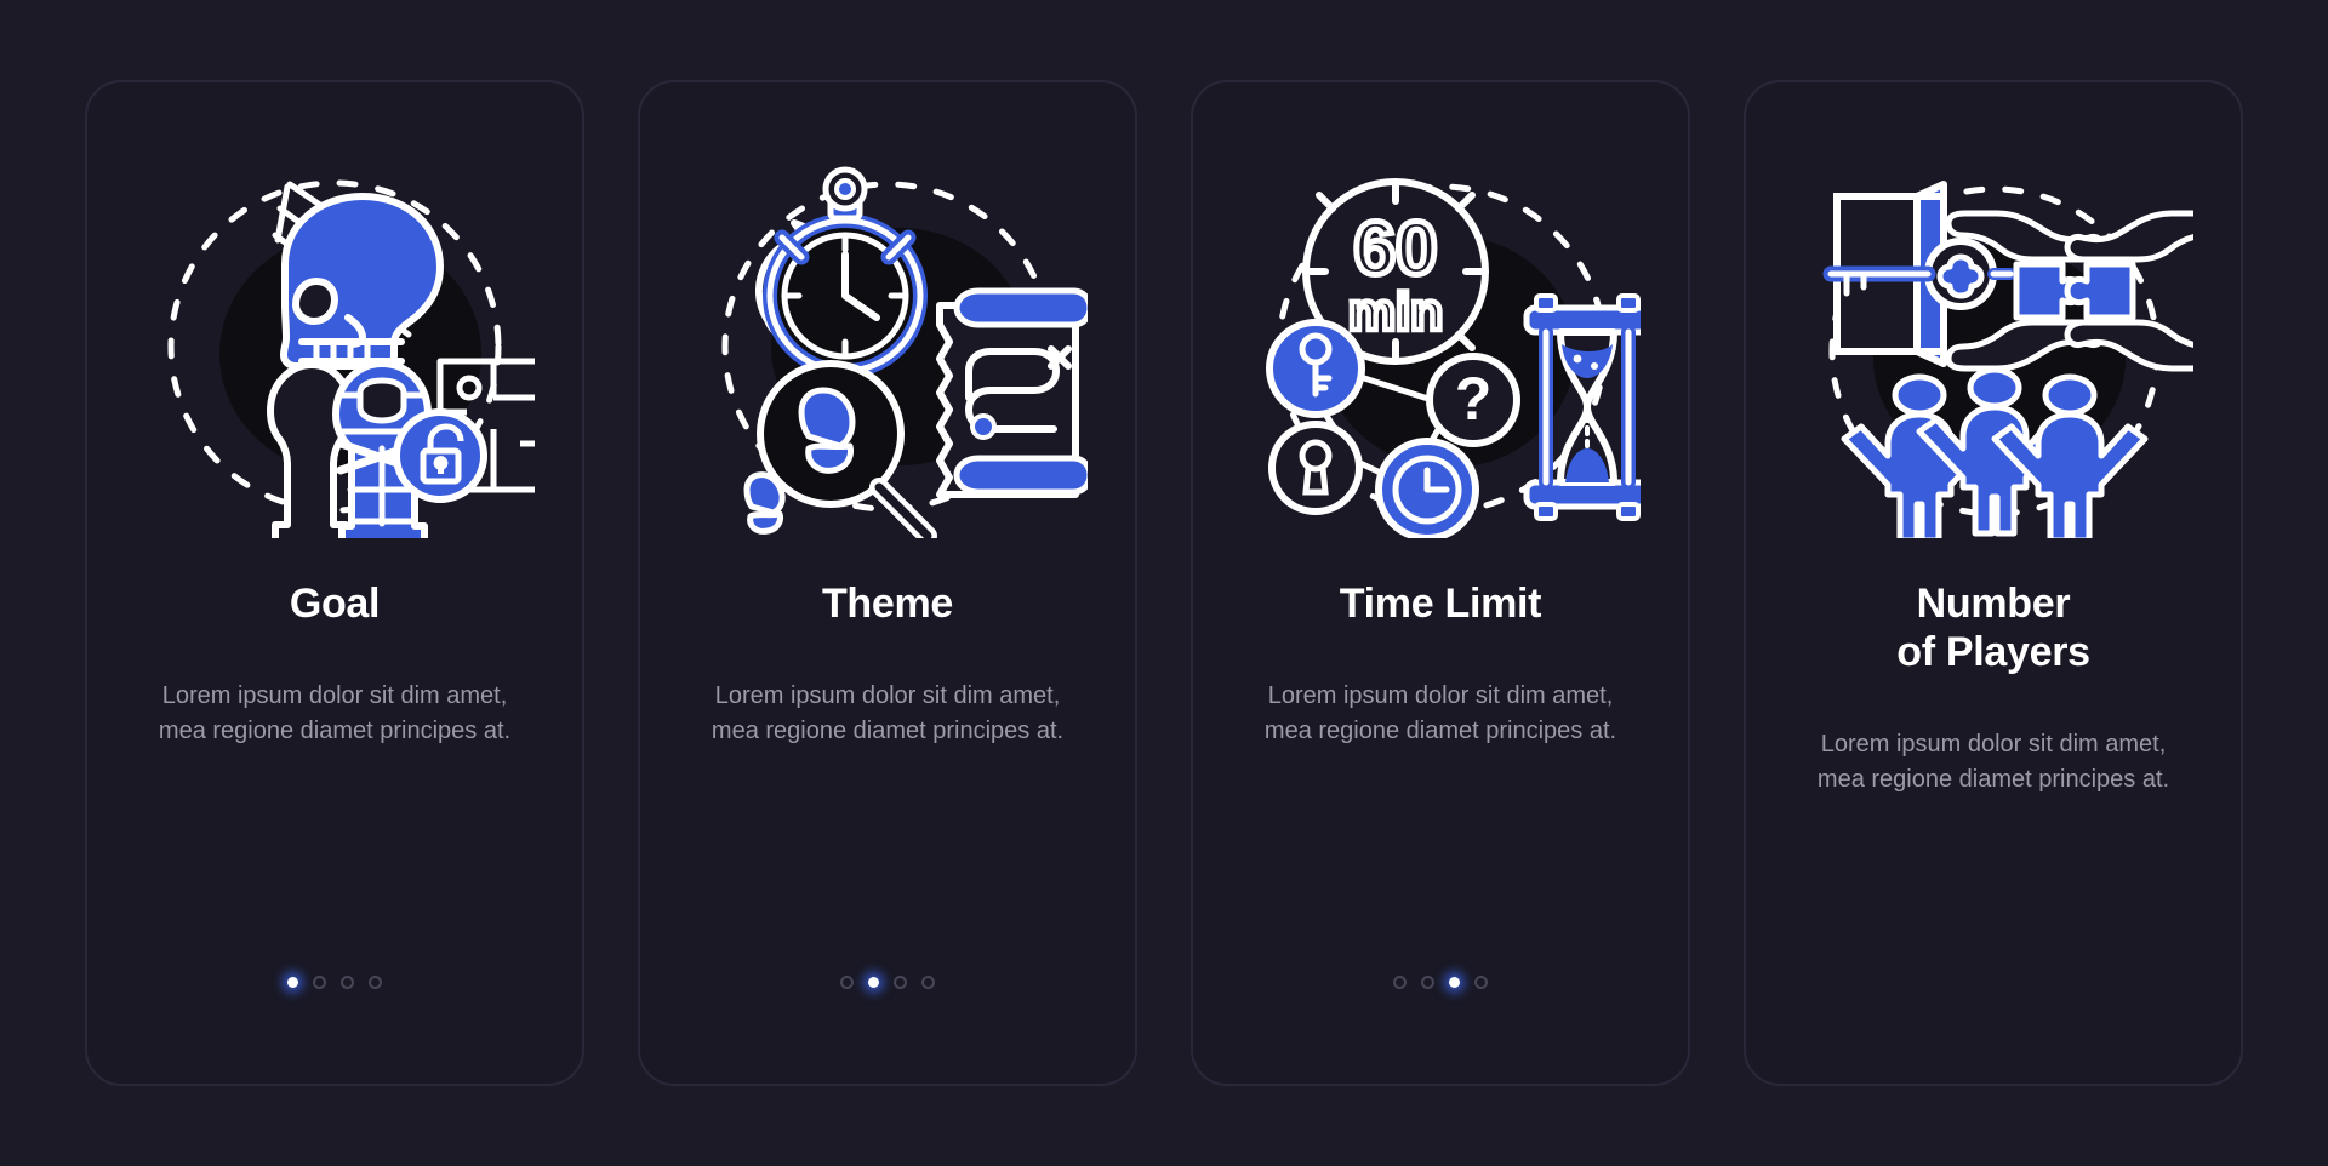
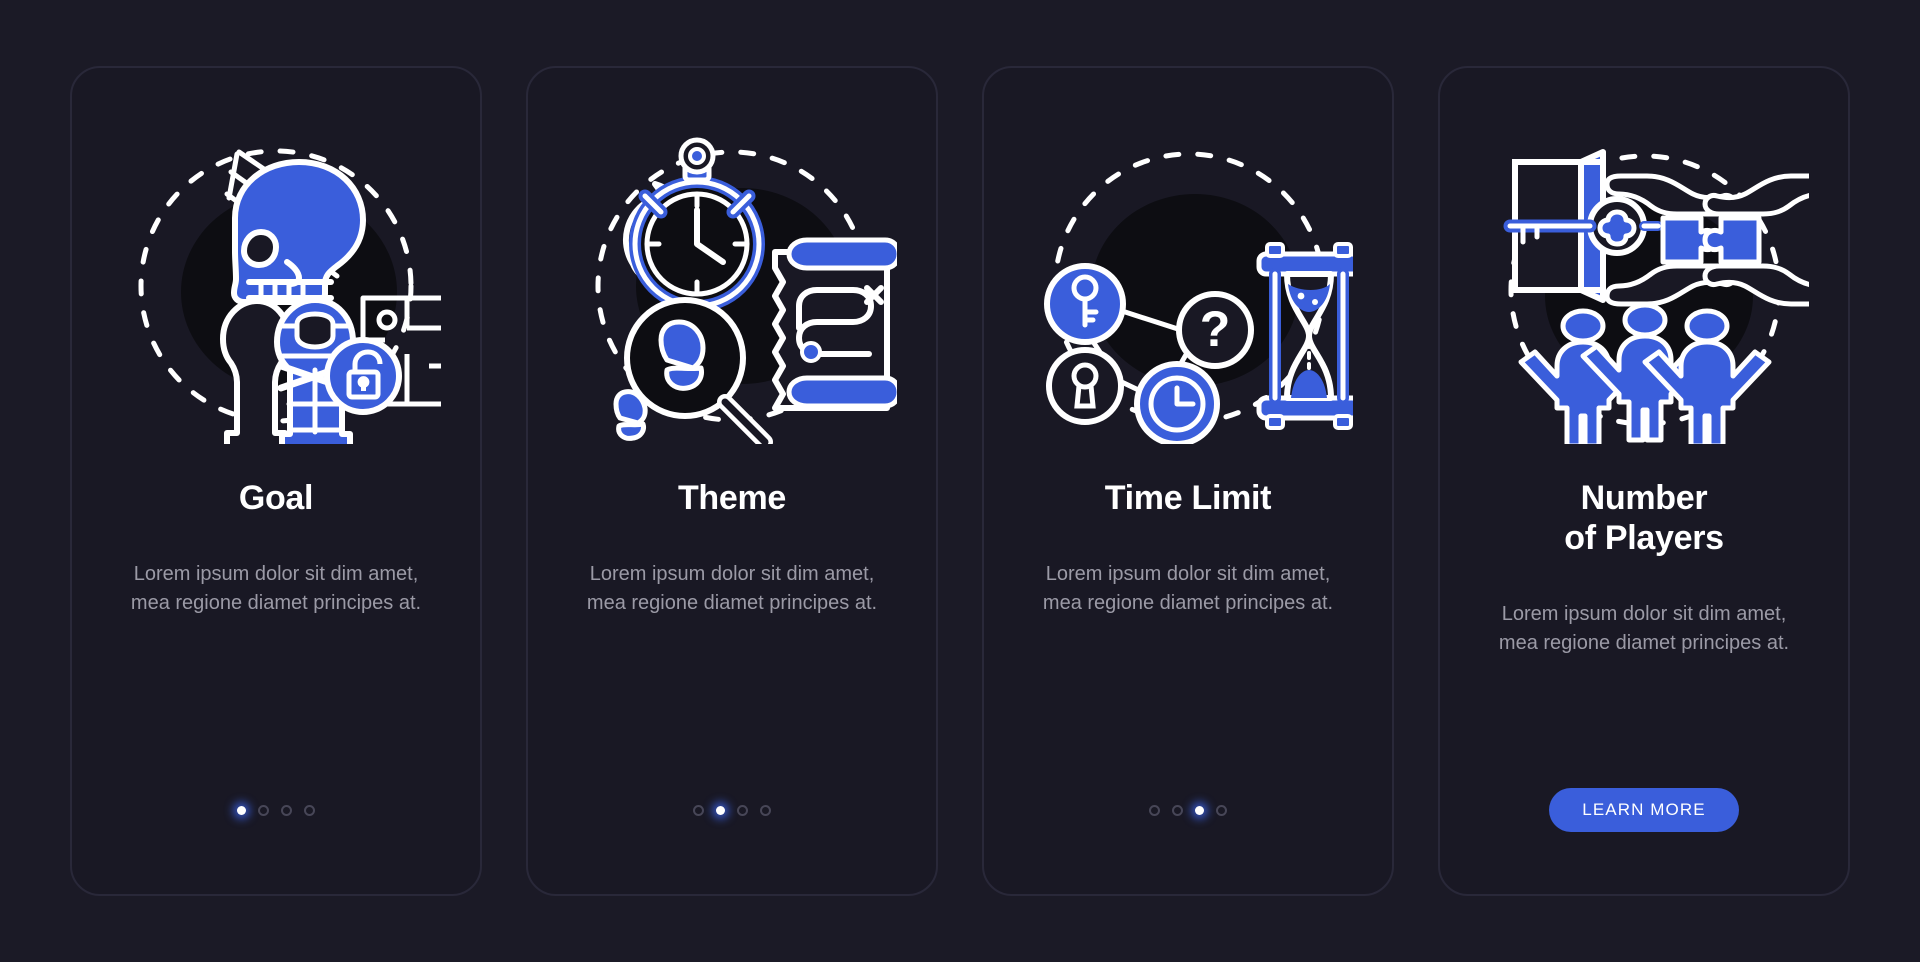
  Goal
  Lorem ipsum dolor sit dim amet, mea regione diamet principes at.
  Theme
  Lorem ipsum dolor sit dim amet, mea regione diamet principes at.
- 60
- min
  ?
  Time Limit
  Lorem ipsum dolor sit dim amet, mea regione diamet principes at.
  Number
  of Players
  Lorem ipsum dolor sit dim amet, mea regione diamet principes at.
+ LEARN MORE
